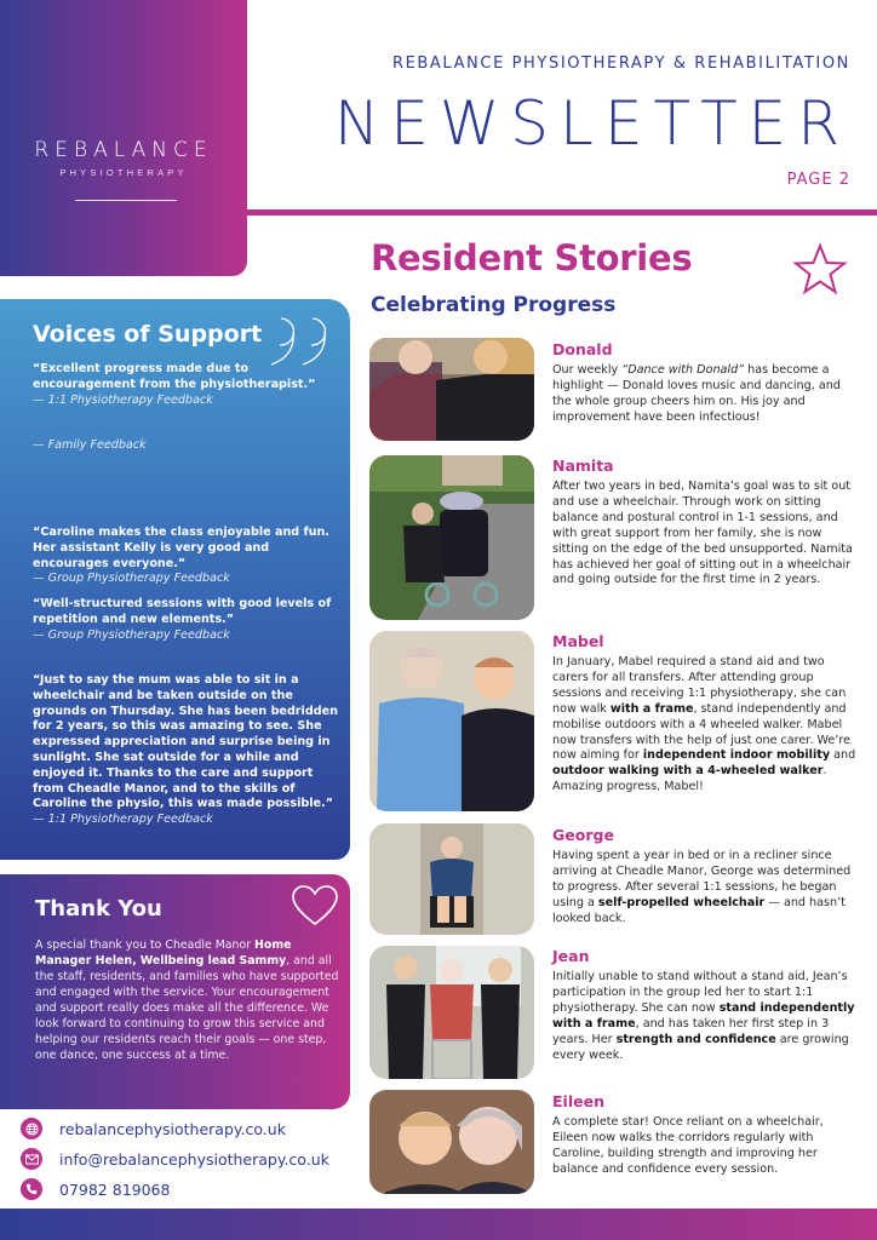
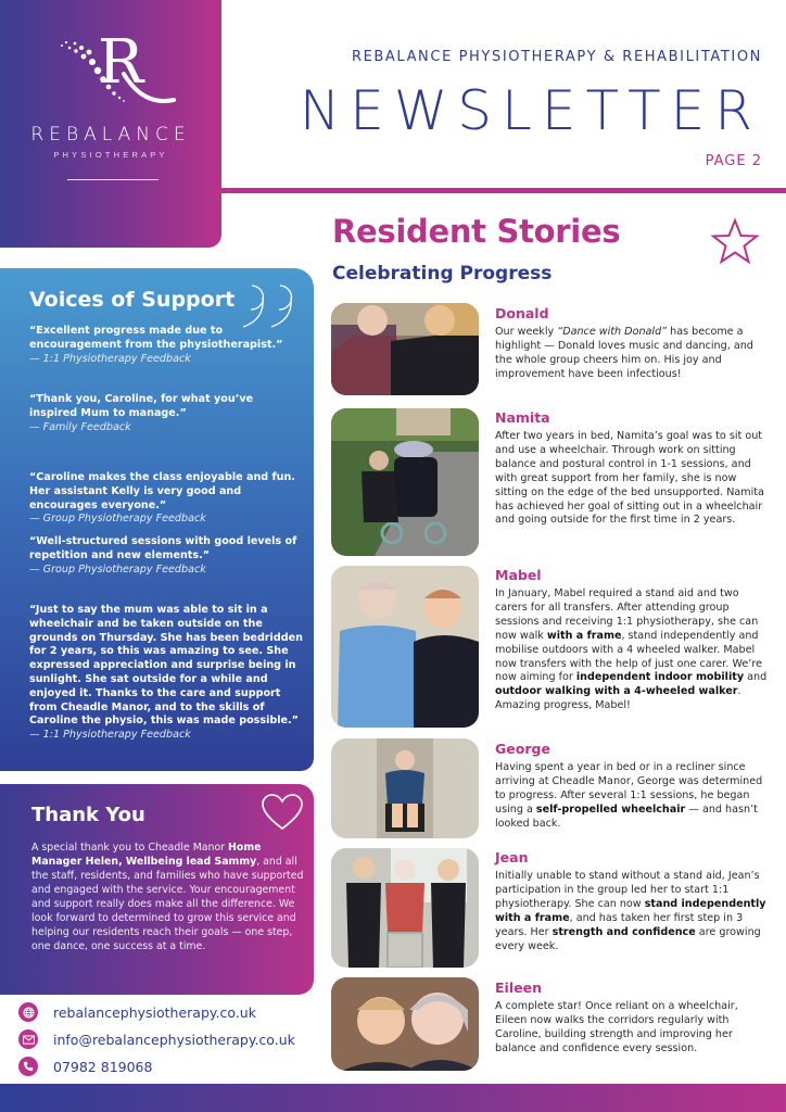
+ R
  REBALANCE
  PHYSIOTHERAPY
  REBALANCE PHYSIOTHERAPY & REHABILITATION
  NEWSLETTER
  PAGE 2
  Resident Stories
  Celebrating Progress
  Voices of Support
  “Excellent progress made due to encouragement from the physiotherapist.”
  — 1:1 Physiotherapy Feedback
+ “Thank you, Caroline, for what you’ve inspired Mum to manage.”
  — Family Feedback
  “Caroline makes the class enjoyable and fun. Her assistant Kelly is very good and encourages everyone.”
  — Group Physiotherapy Feedback
  “Well-structured sessions with good levels of repetition and new elements.”
  — Group Physiotherapy Feedback
  “Just to say the mum was able to sit in a wheelchair and be taken outside on the grounds on Thursday. She has been bedridden for 2 years, so this was amazing to see. She expressed appreciation and surprise being in sunlight. She sat outside for a while and enjoyed it. Thanks to the care and support from Cheadle Manor, and to the skills of Caroline the physio, this was made possible.”
  — 1:1 Physiotherapy Feedback
  Thank You
- A special thank you to Cheadle Manor Home Manager Helen, Wellbeing lead Sammy, and all the staff, residents, and families who have supported and engaged with the service. Your encouragement and support really does make all the difference. We look forward to continuing to grow this service and helping our residents reach their goals — one step, one dance, one success at a time.
+ A special thank you to Cheadle Manor Home Manager Helen, Wellbeing lead Sammy, and all the staff, residents, and families who have supported and engaged with the service. Your encouragement and support really does make all the difference. We look forward to determined to grow this service and helping our residents reach their goals — one step, one dance, one success at a time.
  rebalancephysiotherapy.co.uk
  info@rebalancephysiotherapy.co.uk
  07982 819068
  Donald
  Our weekly “Dance with Donald” has become a highlight — Donald loves music and dancing, and the whole group cheers him on. His joy and improvement have been infectious!
  Namita
  After two years in bed, Namita’s goal was to sit out and use a wheelchair. Through work on sitting balance and postural control in 1-1 sessions, and with great support from her family, she is now sitting on the edge of the bed unsupported. Namita has achieved her goal of sitting out in a wheelchair and going outside for the first time in 2 years.
  Mabel
  In January, Mabel required a stand aid and two carers for all transfers. After attending group sessions and receiving 1:1 physiotherapy, she can now walk with a frame, stand independently and mobilise outdoors with a 4 wheeled walker. Mabel now transfers with the help of just one carer. We’re now aiming for independent indoor mobility and outdoor walking with a 4-wheeled walker. Amazing progress, Mabel!
  George
  Having spent a year in bed or in a recliner since arriving at Cheadle Manor, George was determined to progress. After several 1:1 sessions, he began using a self-propelled wheelchair — and hasn’t looked back.
  Jean
  Initially unable to stand without a stand aid, Jean’s participation in the group led her to start 1:1 physiotherapy. She can now stand independently with a frame, and has taken her first step in 3 years. Her strength and confidence are growing every week.
  Eileen
  A complete star! Once reliant on a wheelchair, Eileen now walks the corridors regularly with Caroline, building strength and improving her balance and confidence every session.
